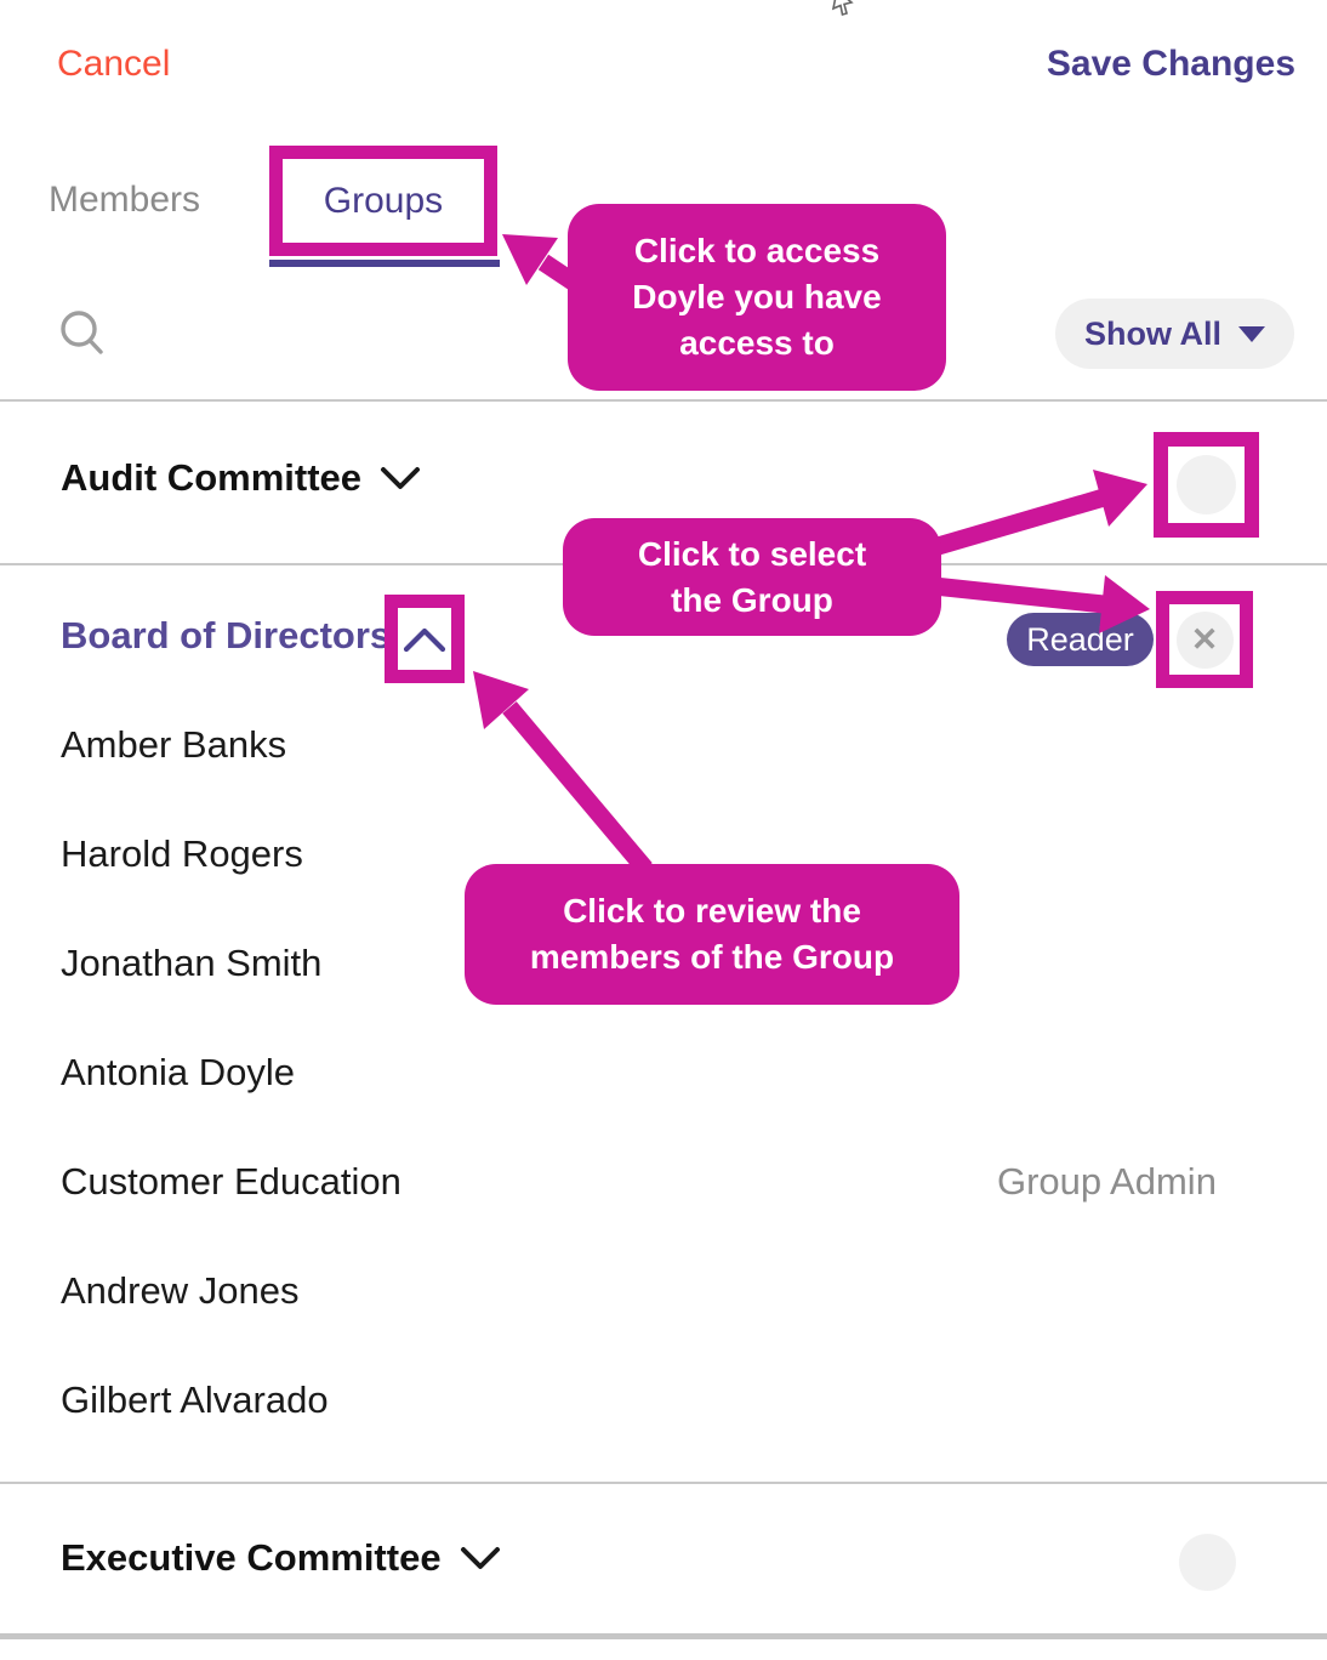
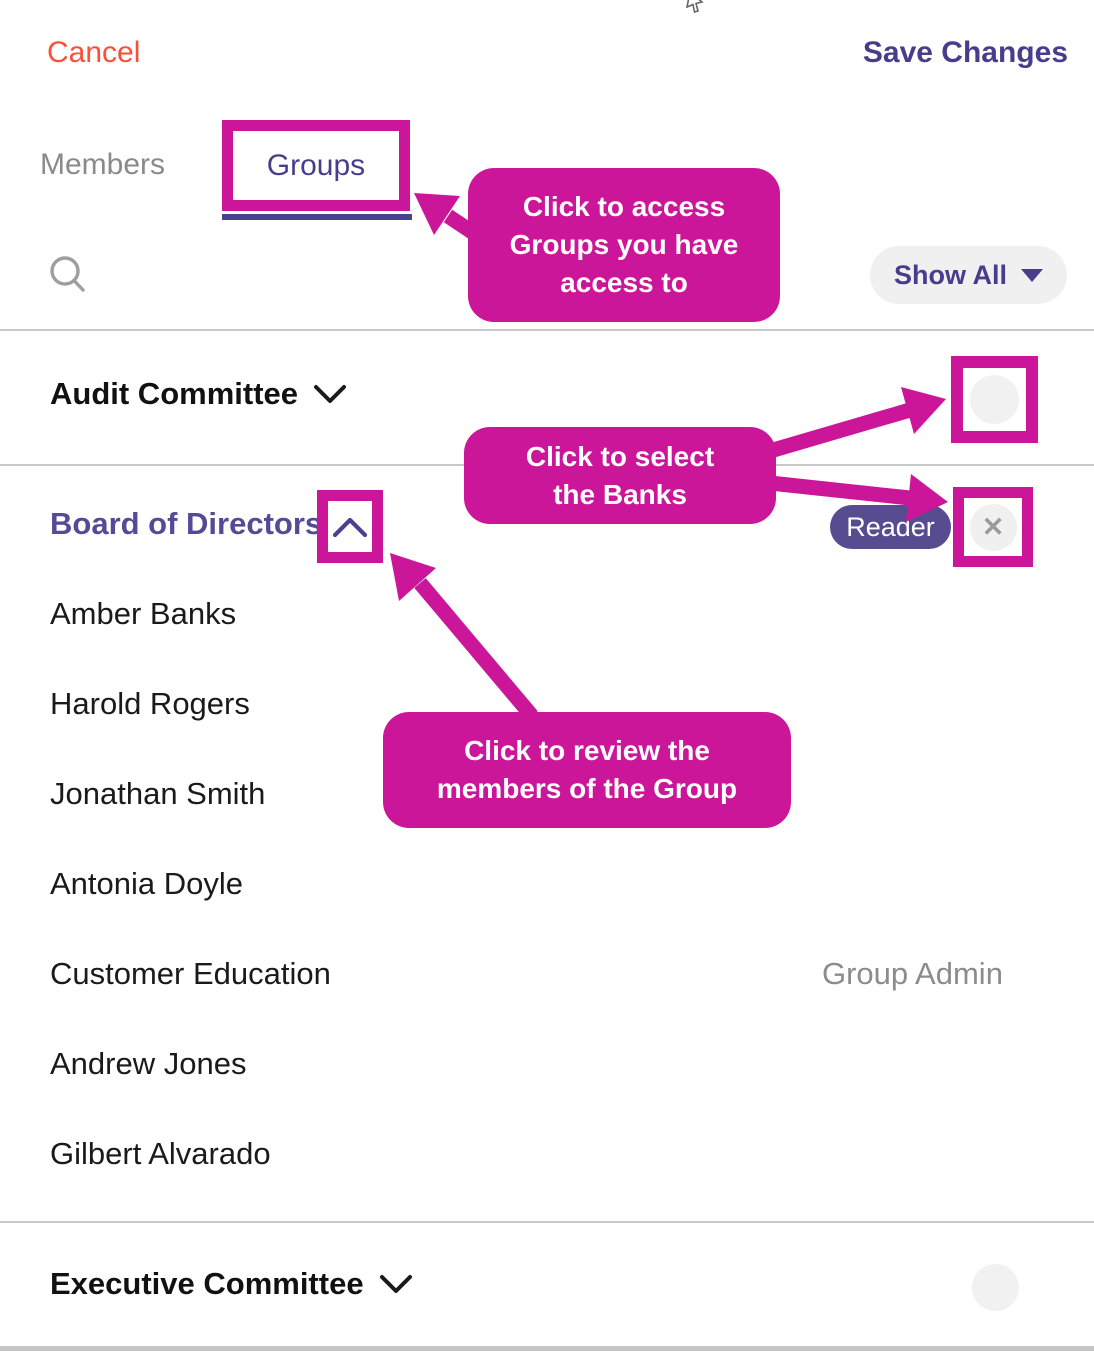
  Cancel
  Save Changes
  Members
  Groups
  Show All
  Audit Committee
  Board of Directors
  Reader
  ✕
  Amber Banks
  Harold Rogers
  Jonathan Smith
  Antonia Doyle
  Customer Education
  Group Admin
  Andrew Jones
  Gilbert Alvarado
  Executive Committee
- Click to access Doyle you have access to
+ Click to access Groups you have access to
- Click to select the Group
+ Click to select the Banks
  Click to review the members of the Group
